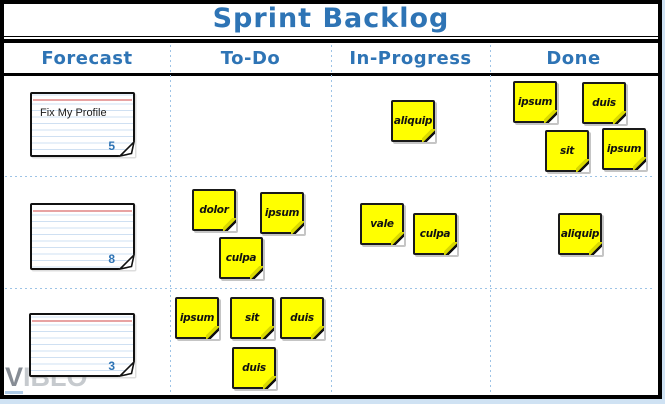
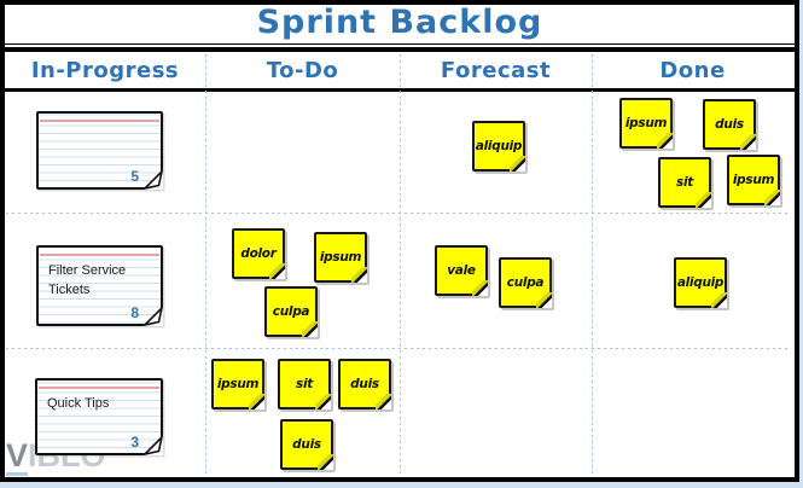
  Sprint Backlog
- Forecast
+ In-Progress
  To-Do
- In-Progress
+ Forecast
  Done
  VIBLO
- Fix My Profile
  5
+ Filter Service Tickets
  8
+ Quick Tips
  3
  aliquip
  ipsum
  duis
  sit
  ipsum
  dolor
  ipsum
  culpa
  vale
  culpa
  aliquip
  ipsum
  sit
  duis
  duis
